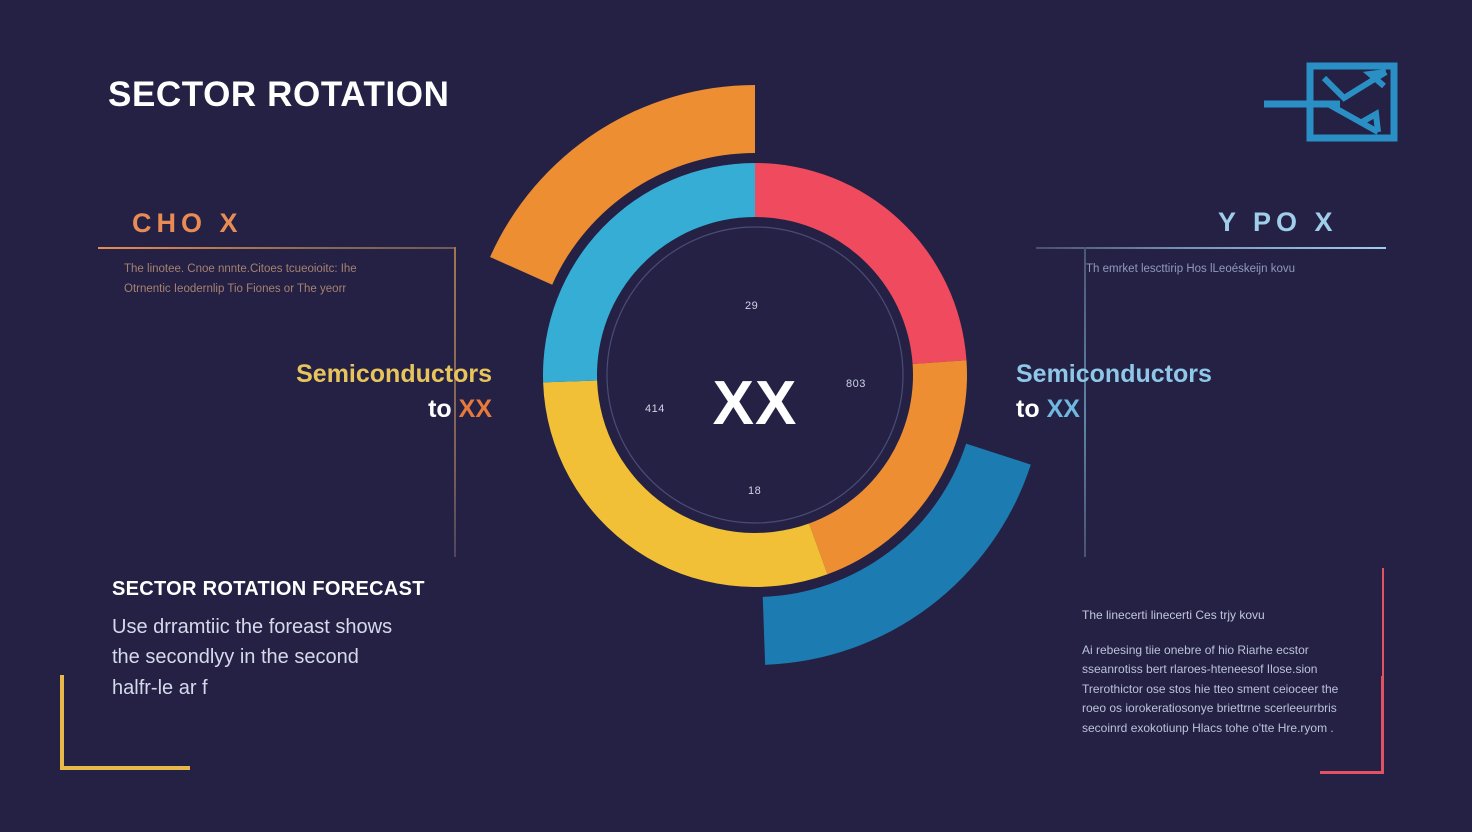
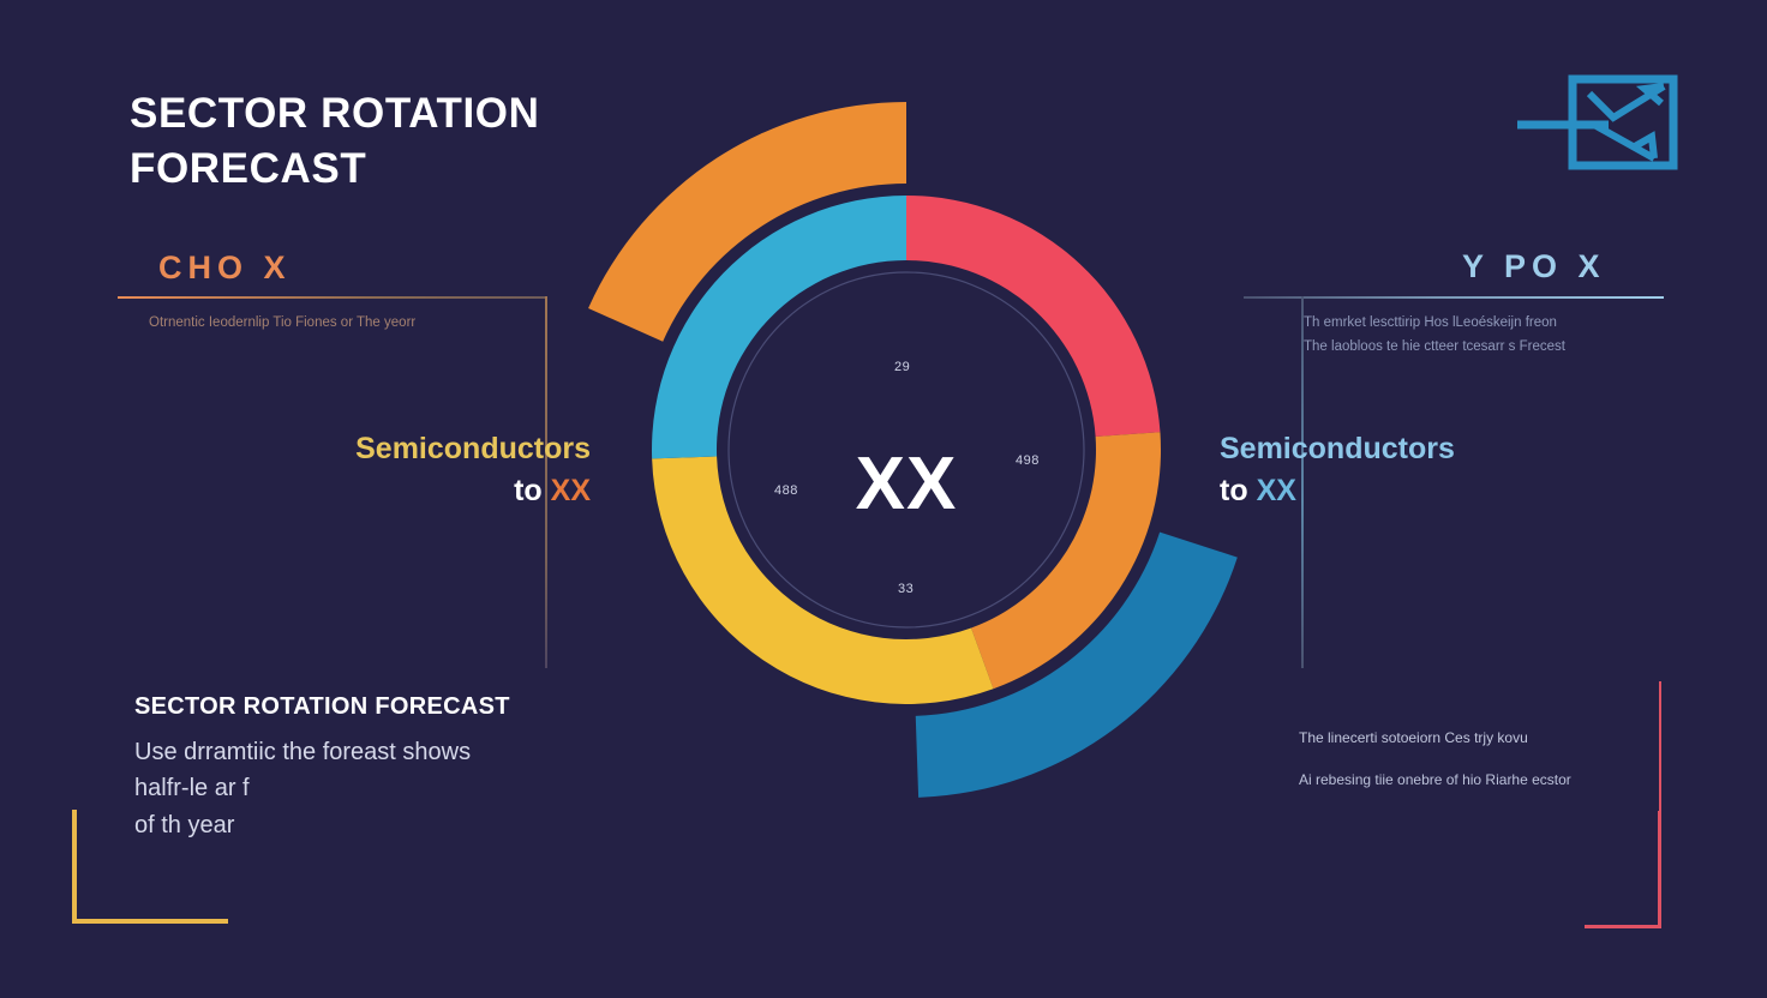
  SECTOR ROTATION
+ FORECAST
  CHO X
- The linotee. Cnoe nnnte.Citoes tcueoioitc: Ihe
  Otrnentic Ieodernlip Tio Fiones or The yeorr
  Semiconductors
  to XX
  Y PO X
- Th emrket lescttirip Hos lLeoéskeijn kovu
+ Th emrket lescttirip Hos lLeoéskeijn freon
+ The laobloos te hie ctteer tcesarr s Frecest
  Semiconductors
  to XX
  29
- 803
+ 498
- 414
+ 488
- 18
+ 33
  XX
  SECTOR ROTATION FORECAST
  Use drramtiic the foreast shows
- the secondlyy in the second
  halfr-le ar f
+ of th year
- The linecerti linecerti Ces trjy kovu
+ The linecerti sotoeiorn Ces trjy kovu
  Ai rebesing tiie onebre of hio Riarhe ecstor
- sseanrotiss bert rlaroes-hteneesof Ilose.sion
- Trerothictor ose stos hie tteo sment ceioceer the
- roeo os iorokeratiosonye briettrne scerleeurrbris
- secoinrd exokotiunp Hlacs tohe o'tte Hre.ryom .
